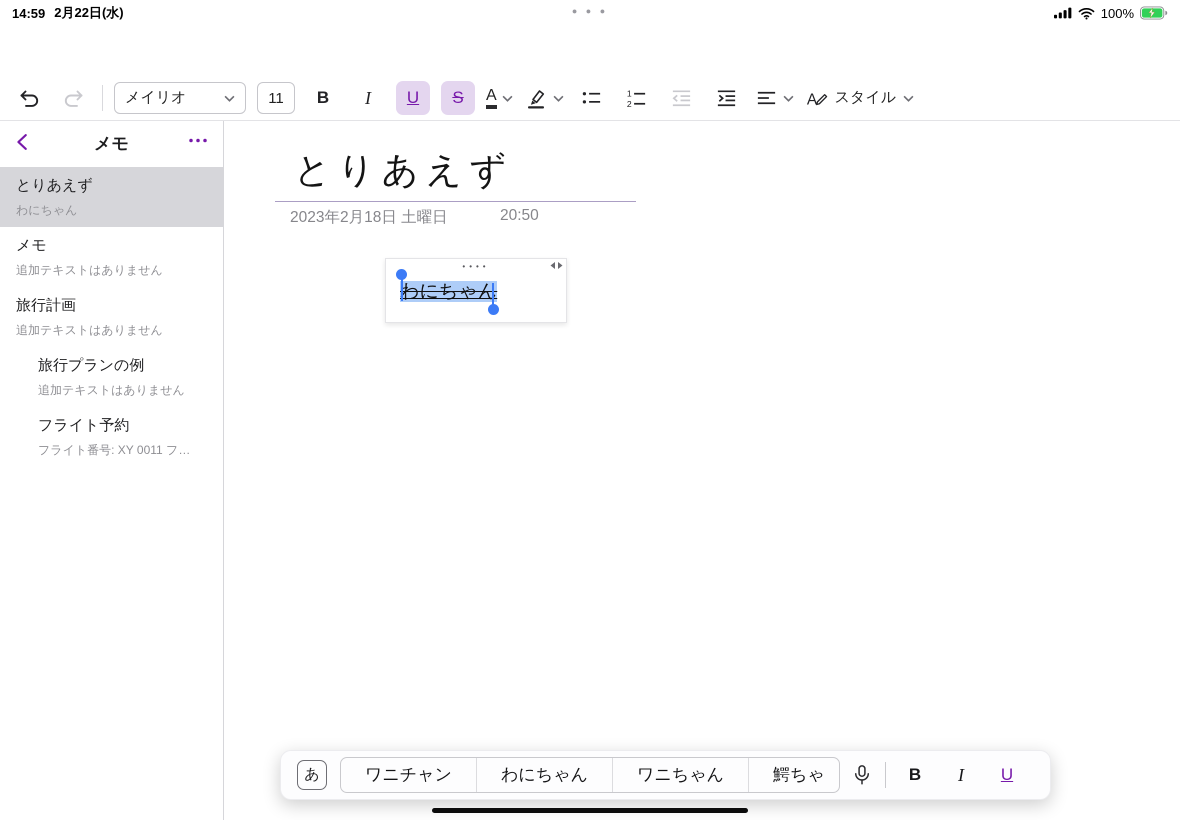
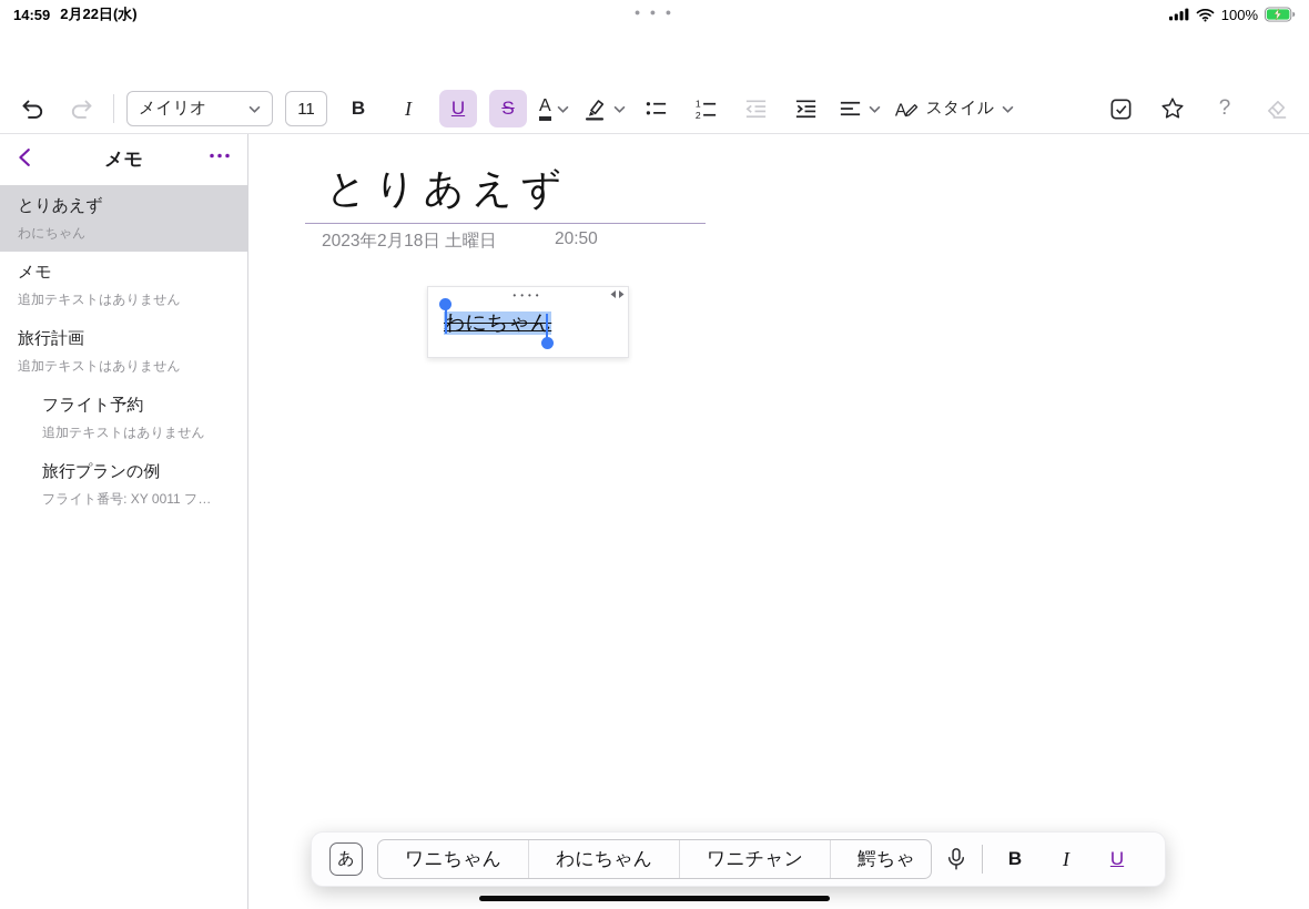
  14:59
  2月22日(水)
  ● ● ●
  100%
  メイリオ
  11
  B
  I
  U
  S
  A
  1
  2
  A
  スタイル
+ ?
  メモ
  とりあえず
  わにちゃん
  メモ
  追加テキストはありません
  旅行計画
  追加テキストはありません
- 旅行プランの例
+ フライト予約
  追加テキストはありません
- フライト予約
+ 旅行プランの例
  フライト番号: XY 0011 フ…
  とりあえず
  2023年2月18日 土曜日
  20:50
  ••••
  わにちゃん
  あ
- ワニチャン
+ ワニちゃん
  わにちゃん
- ワニちゃん
+ ワニチャン
  鰐ちゃ
  B
  I
  U
